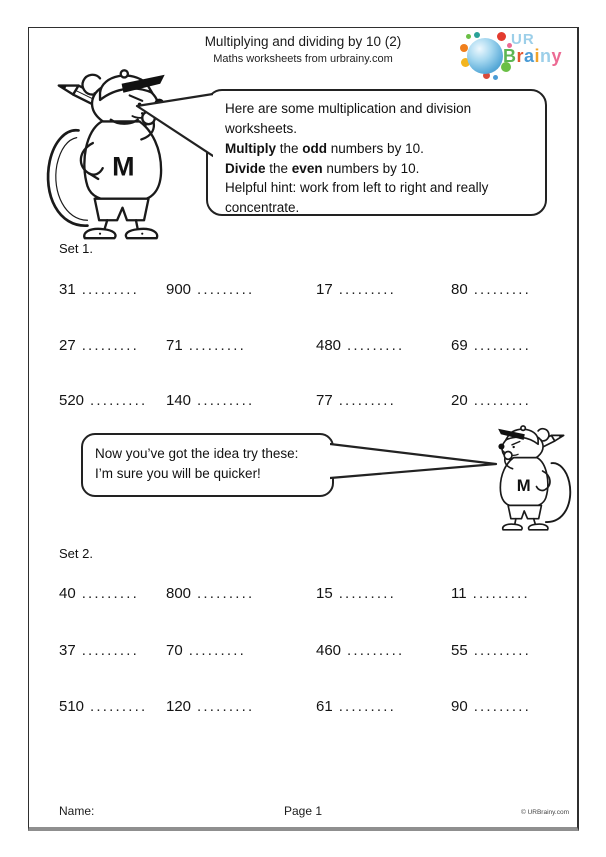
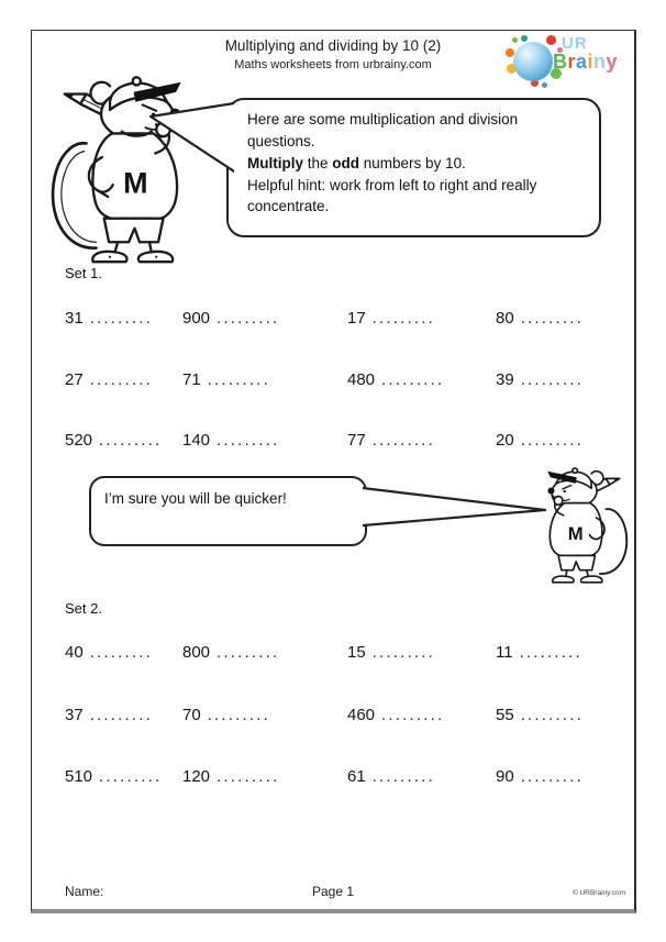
  Multiplying and dividing by 10 (2)
  Maths worksheets from urbrainy.com
  UR
  Brainy
  M
- Here are some multiplication and division worksheets.
+ Here are some multiplication and division questions.
  Multiply the odd numbers by 10.
- Divide the even numbers by 10.
  Helpful hint: work from left to right and really concentrate.
  Set 1.
  31
  .........
  900
  .........
  17
  .........
  80
  .........
  27
  .........
  71
  .........
  480
  .........
- 69
+ 39
  .........
  520
  .........
  140
  .........
  77
  .........
  20
  .........
- Now you’ve got the idea try these:
  I’m sure you will be quicker!
  M
  Set 2.
  40
  .........
  800
  .........
  15
  .........
  11
  .........
  37
  .........
  70
  .........
  460
  .........
  55
  .........
  510
  .........
  120
  .........
  61
  .........
  90
  .........
  Name:
  Page 1
